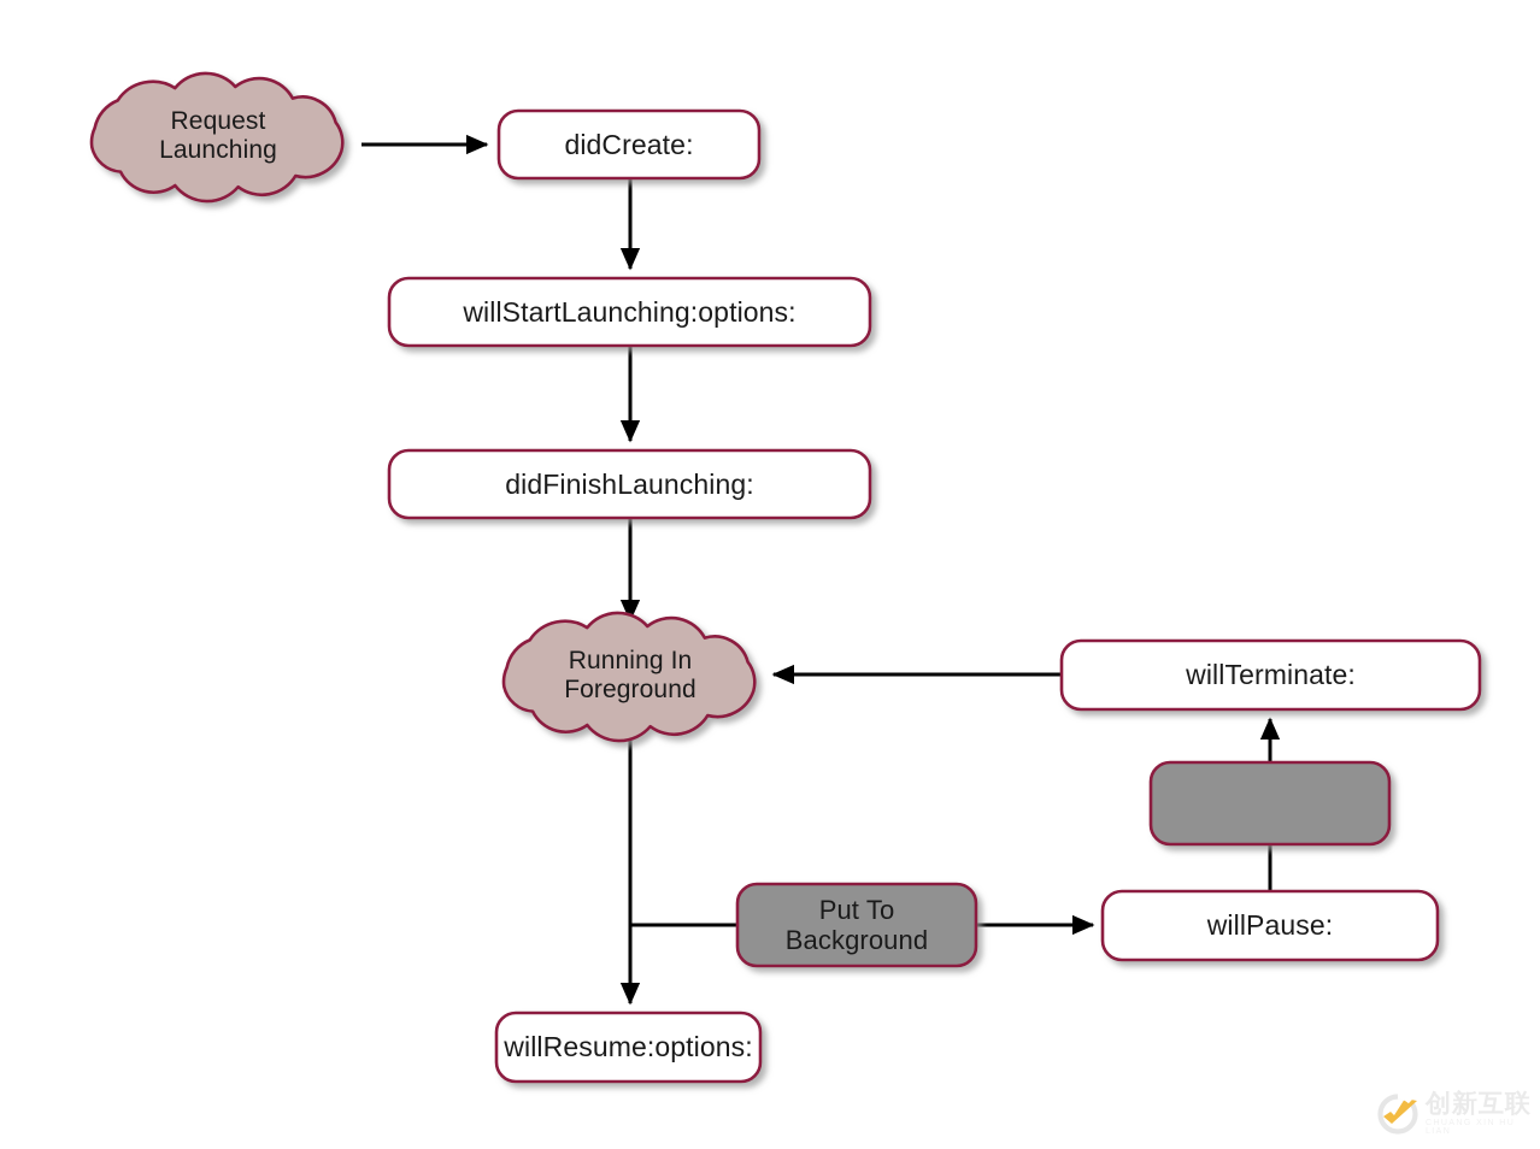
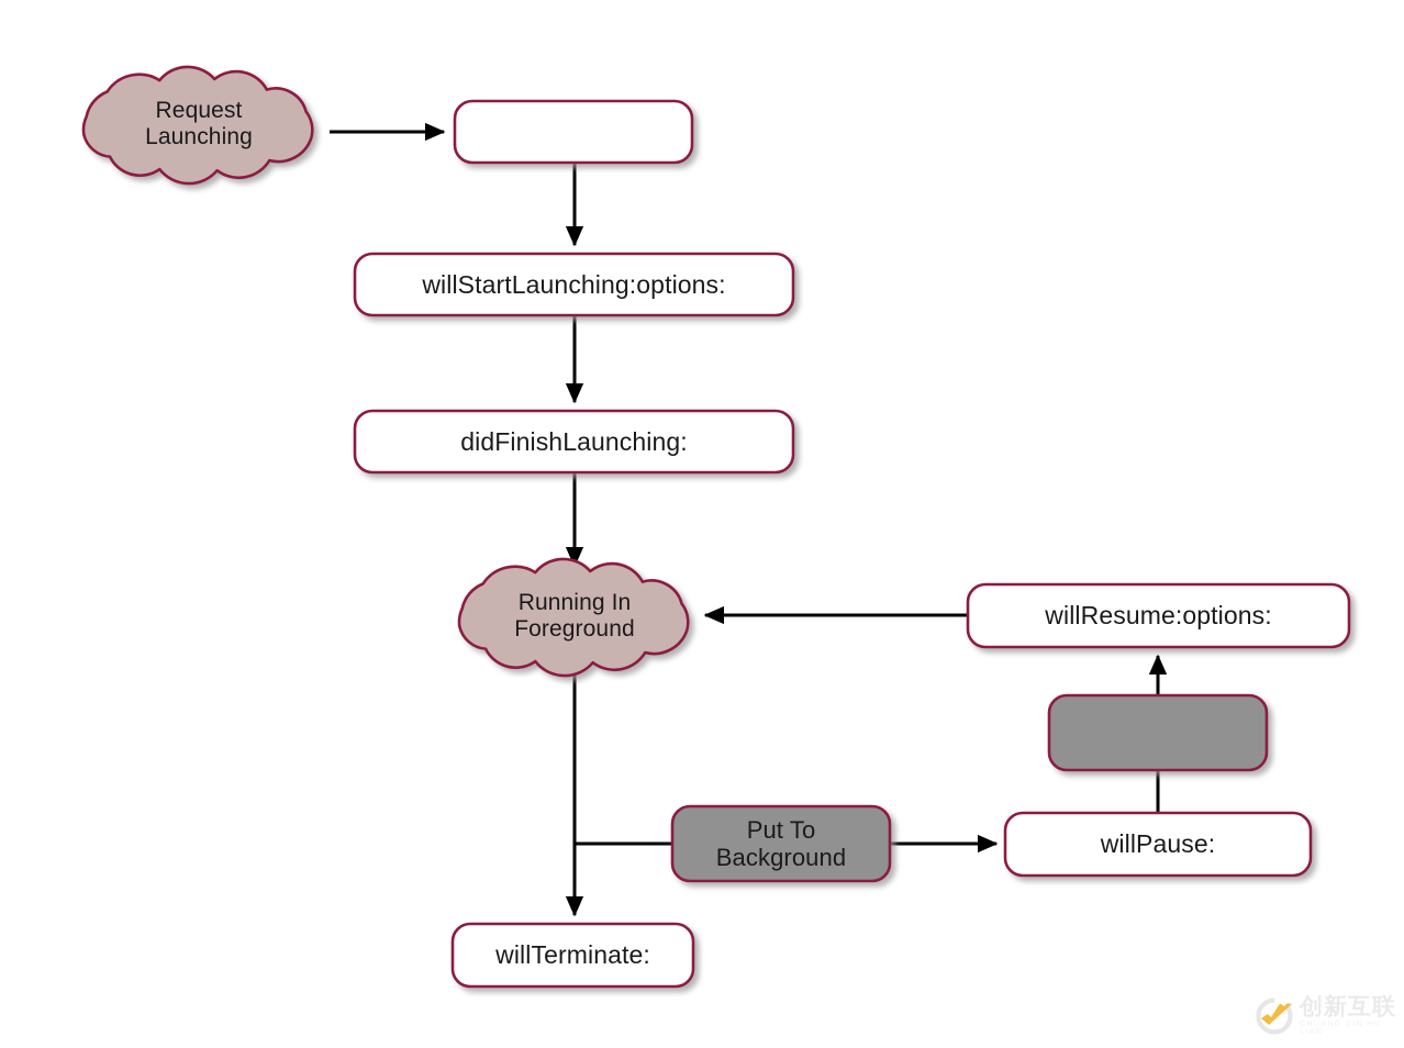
  Request
  Launching
- didCreate:
  willStartLaunching:options:
  didFinishLaunching:
  Running In
  Foreground
- willTerminate:
+ willResume:options:
  Put To
  Background
  willPause:
- willResume:options:
+ willTerminate:
